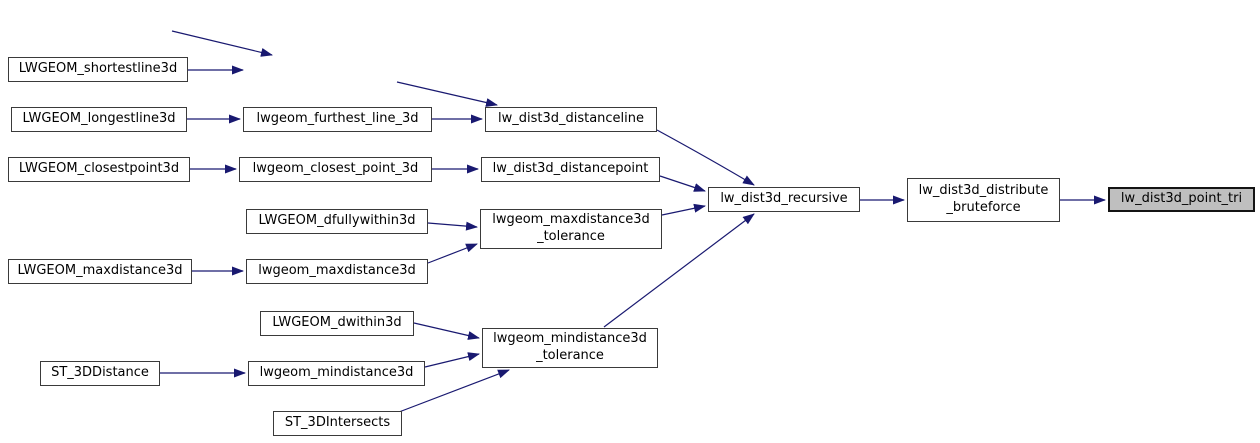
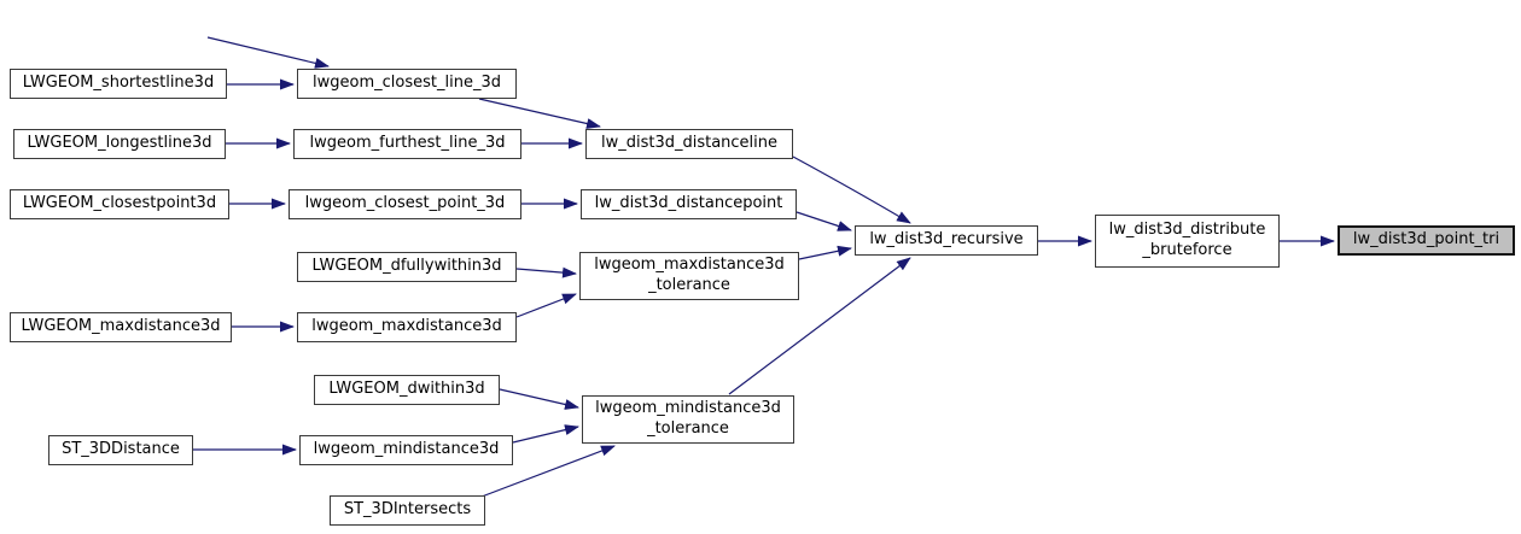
  LWGEOM_shortestline3d
+ lwgeom_closest_line_3d
  LWGEOM_longestline3d
  lwgeom_furthest_line_3d
  lw_dist3d_distanceline
  LWGEOM_closestpoint3d
  lwgeom_closest_point_3d
  lw_dist3d_distancepoint
  LWGEOM_dfullywithin3d
  lwgeom_maxdistance3d
  _tolerance
  LWGEOM_maxdistance3d
  lwgeom_maxdistance3d
  lw_dist3d_recursive
  lw_dist3d_distribute
  _bruteforce
  lw_dist3d_point_tri
  LWGEOM_dwithin3d
  ST_3DDistance
  lwgeom_mindistance3d
  lwgeom_mindistance3d
  _tolerance
  ST_3DIntersects
